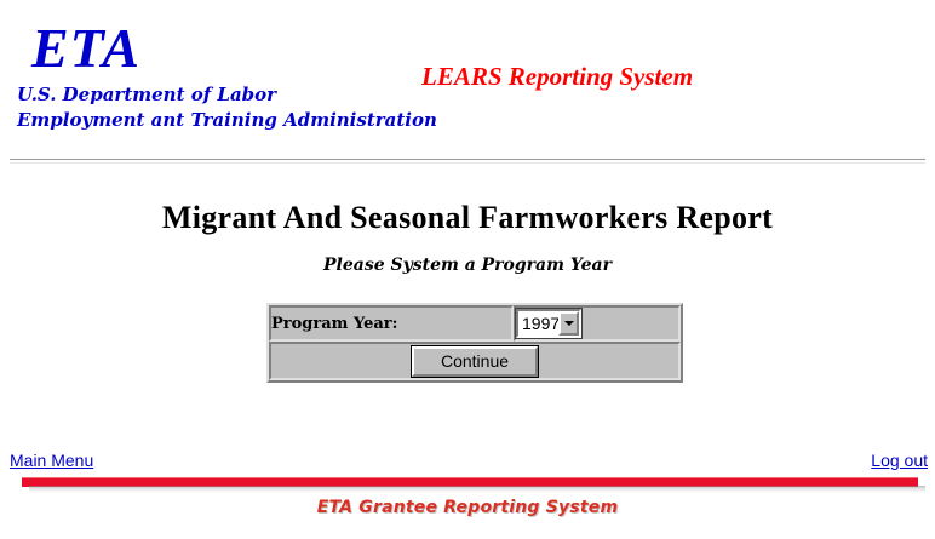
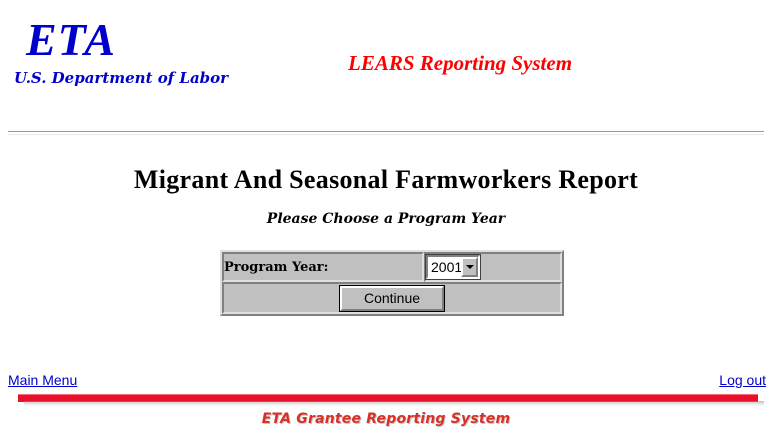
  ETA
  U.S. Department of Labor
- Employment ant Training Administration
  LEARS Reporting System
  Migrant And Seasonal Farmworkers Report
- Please System a Program Year
+ Please Choose a Program Year
- Program Year:	1997
+ Program Year:	2001
  Continue
  Main Menu
  Log out
  ETA Grantee Reporting System
